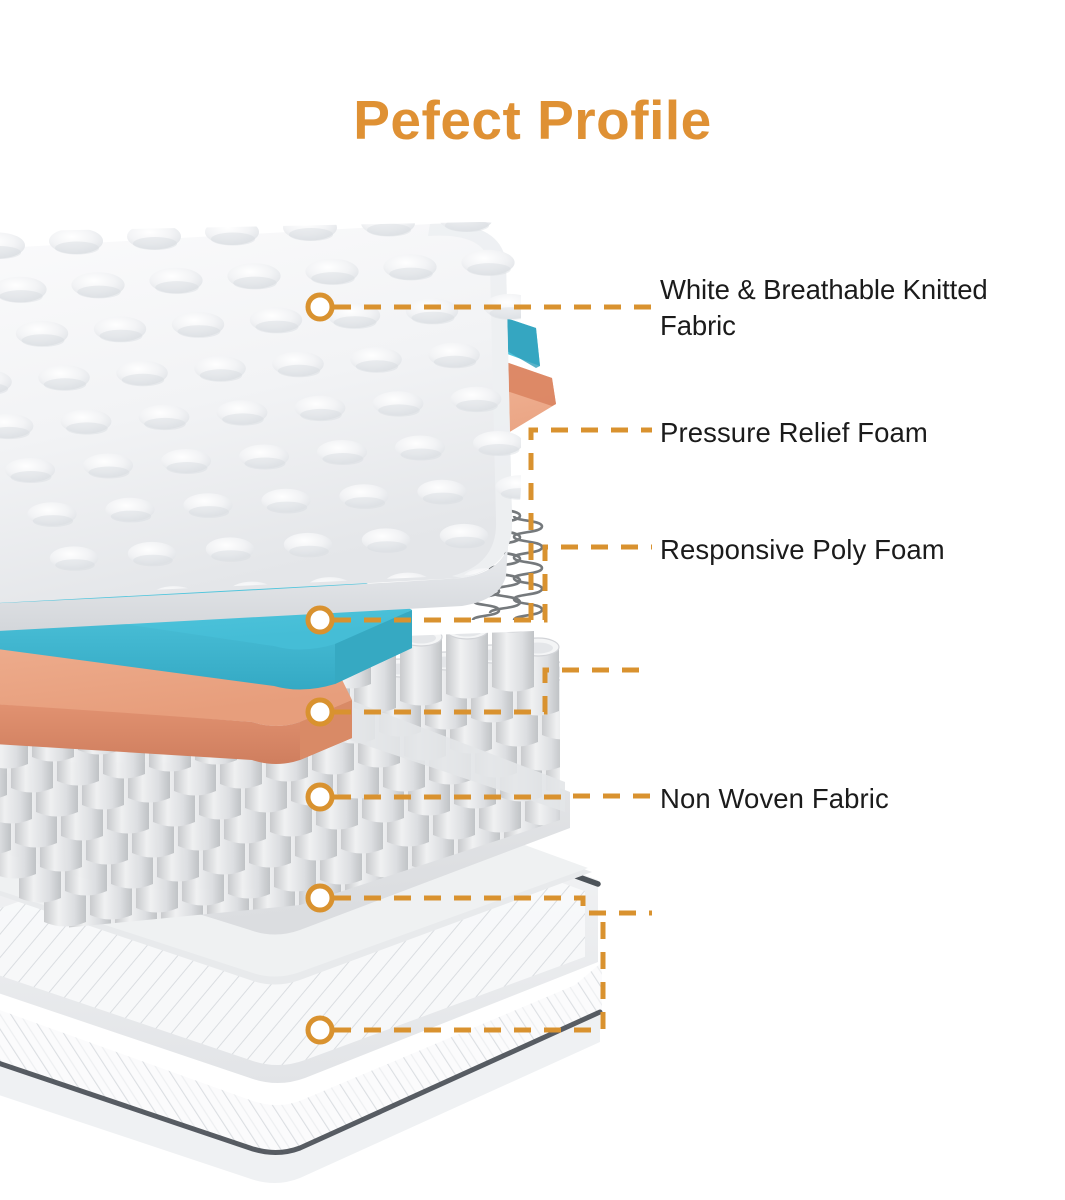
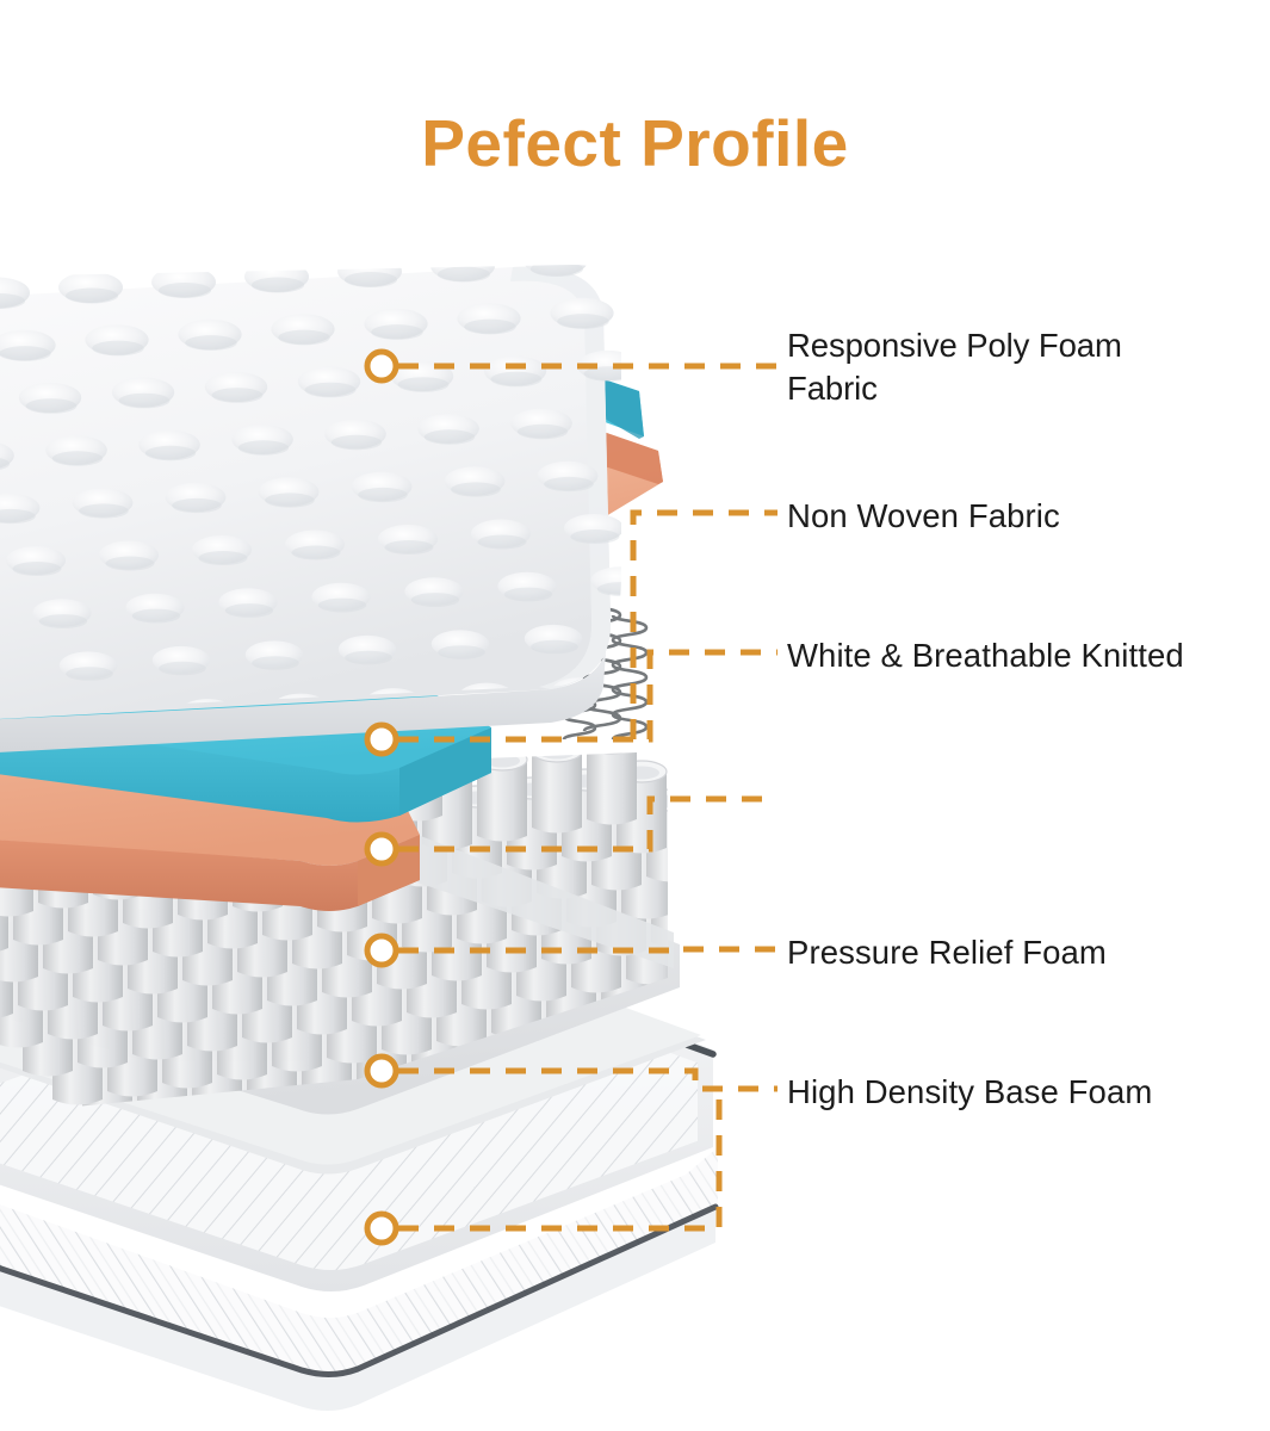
  Pefect Profile
- White & Breathable Knitted
+ Responsive Poly Foam
  Fabric
- Pressure Relief Foam
+ Non Woven Fabric
- Responsive Poly Foam
+ White & Breathable Knitted
- Non Woven Fabric
+ Pressure Relief Foam
+ High Density Base Foam
